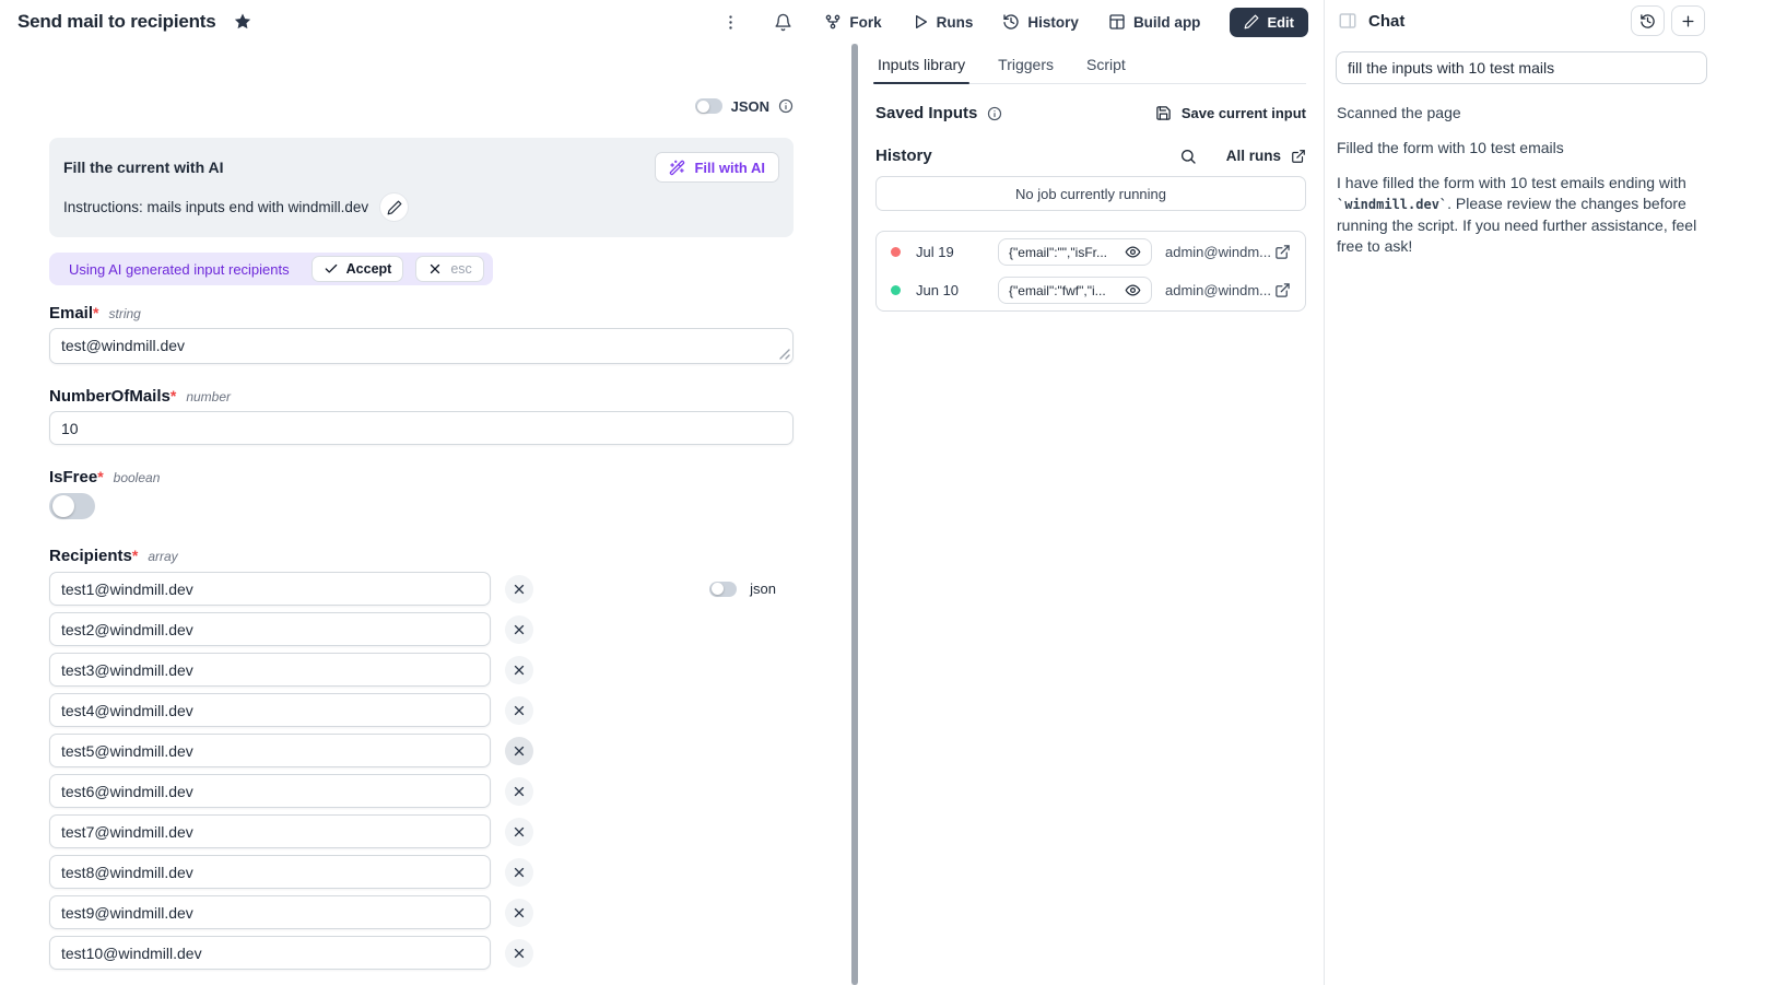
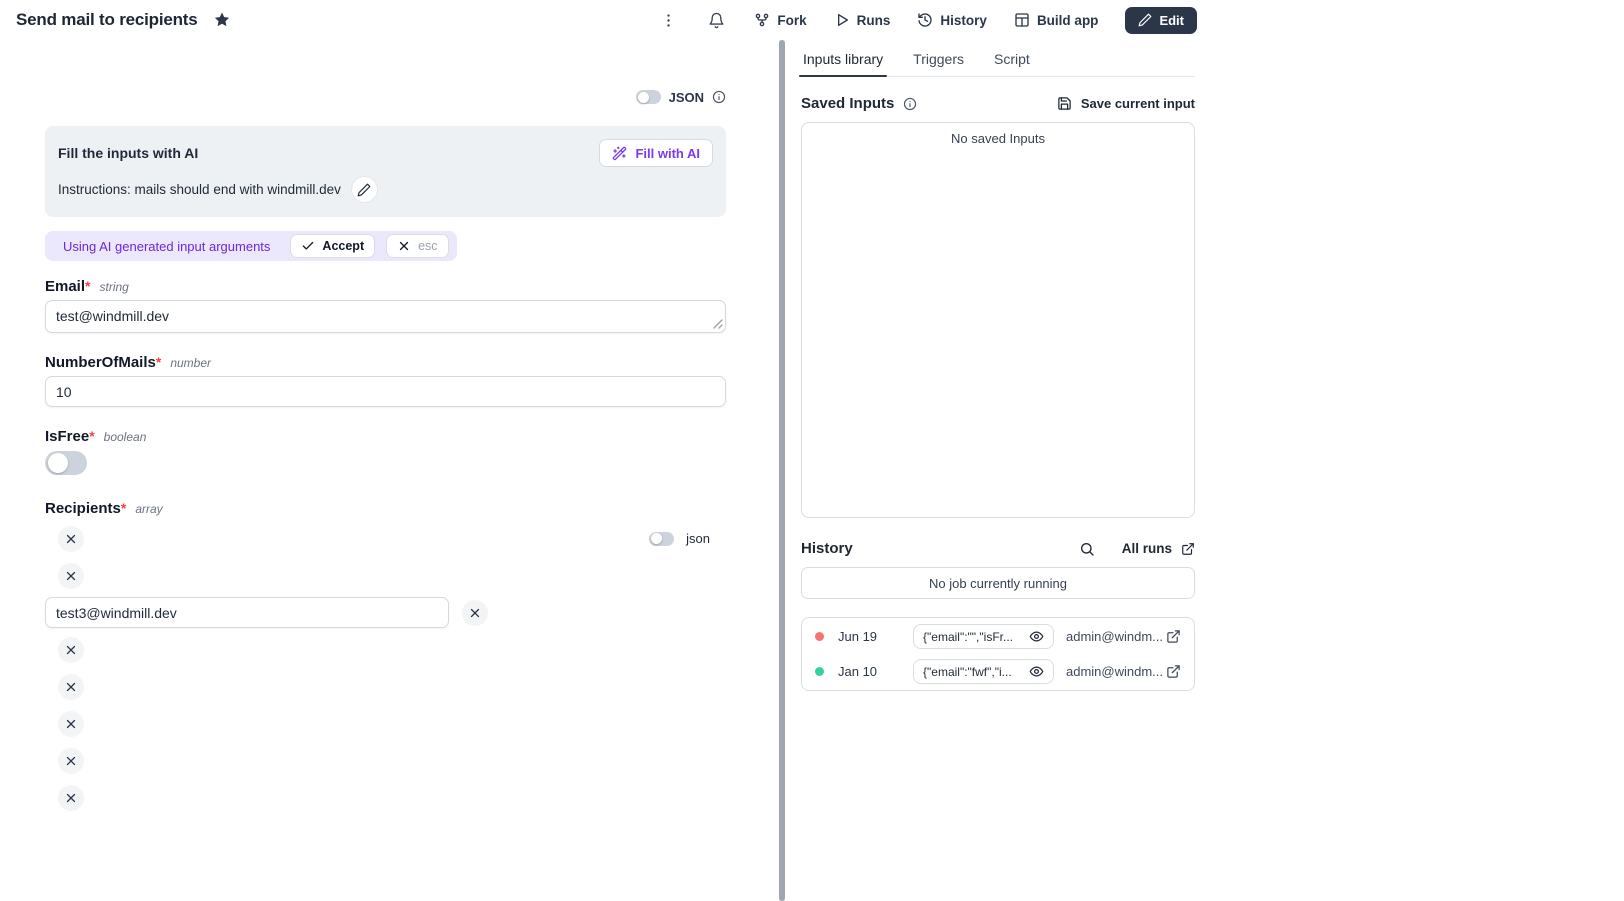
  Send mail to recipients
  Fork
  Runs
  History
  Build app
  Edit
  JSON
- Fill the current with AI
+ Fill the inputs with AI
  Fill with AI
- Instructions: mails inputs end with windmill.dev
+ Instructions: mails should end with windmill.dev
- Using AI generated input recipients
+ Using AI generated input arguments
  Accept
  esc
  Email
  *
  string
  test@windmill.dev
  NumberOfMails
  *
  number
  10
  IsFree
  *
  boolean
  Recipients
  *
  array
- test1@windmill.dev
  json
- test2@windmill.dev
  test3@windmill.dev
- test4@windmill.dev
- test5@windmill.dev
- test6@windmill.dev
- test7@windmill.dev
- test8@windmill.dev
- test9@windmill.dev
- test10@windmill.dev
  Inputs library
  Triggers
  Script
  Saved Inputs
  Save current input
+ No saved Inputs
  History
  All runs
  No job currently running
- Jul 19
+ Jun 19
  {"email":"","isFr...
  admin@windm...
- Jun 10
+ Jan 10
  {"email":"fwf","i...
  admin@windm...
- Chat
- fill the inputs with 10 test mails
- Scanned the page
- Filled the form with 10 test emails
- I have filled the form with 10 test emails ending with `windmill.dev`. Please review the changes before running the script. If you need further assistance, feel free to ask!
